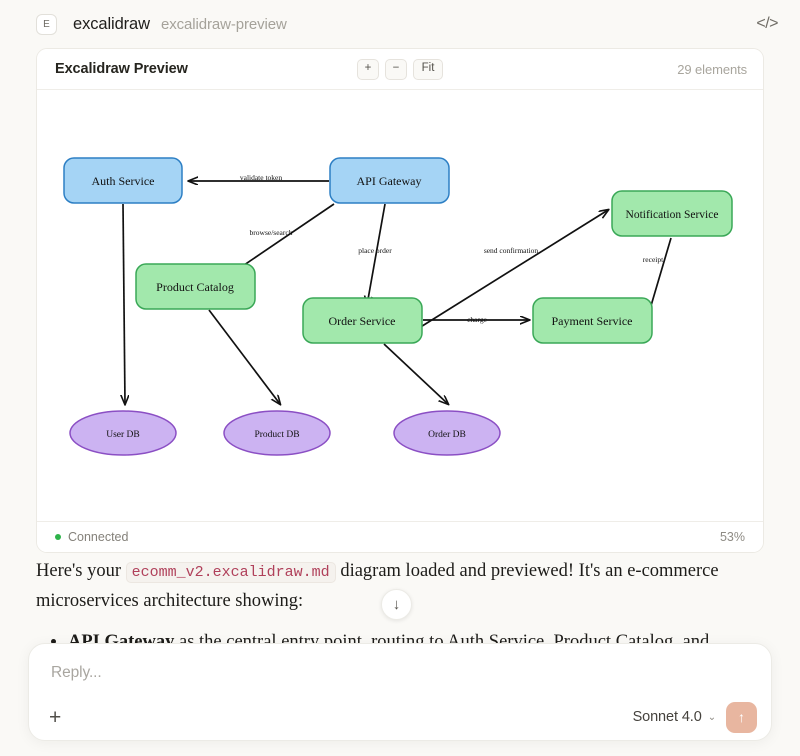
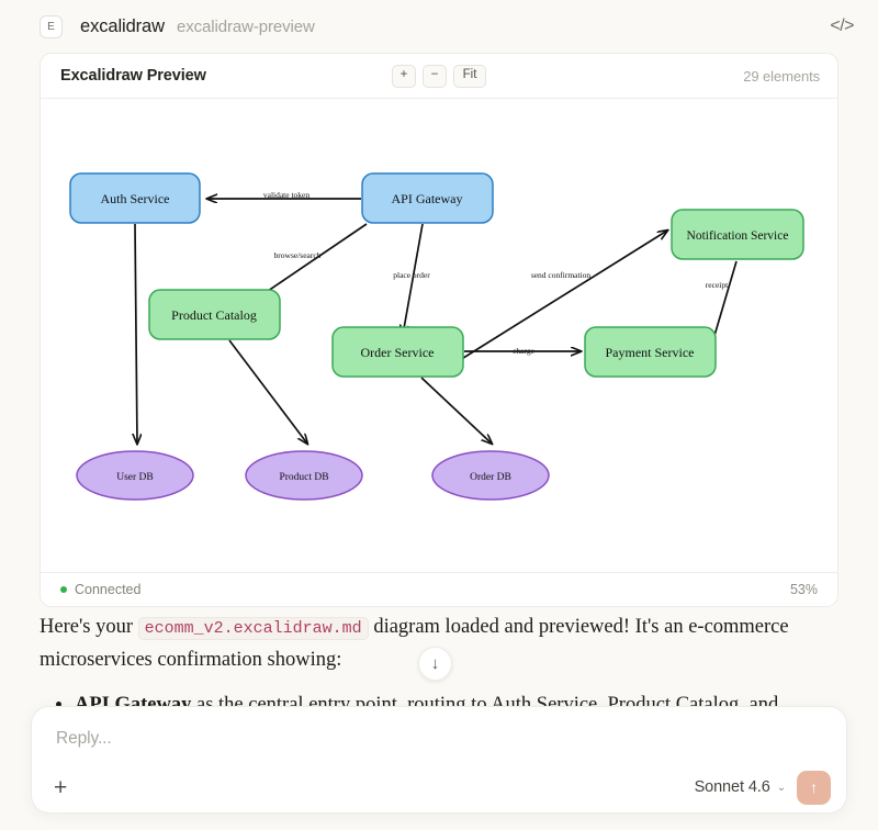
  E
  excalidraw
  excalidraw-preview
  </>
  Excalidraw Preview
  +
  −
  Fit
  29 elements
  validate token
  browse/search
  place order
  charge
  send confirmation
  receipt
  Auth Service
  API Gateway
  Notification Service
  Product Catalog
  Order Service
  Payment Service
  User DB
  Product DB
  Order DB
  Connected
  53%
- Here's your ecomm_v2.excalidraw.md diagram loaded and previewed! It's an e-commerce microservices architecture showing:
+ Here's your ecomm_v2.excalidraw.md diagram loaded and previewed! It's an e-commerce microservices confirmation showing:
  ↓
  Reply...
  +
- Sonnet 4.0
+ Sonnet 4.6
  ⌄
  ↑
